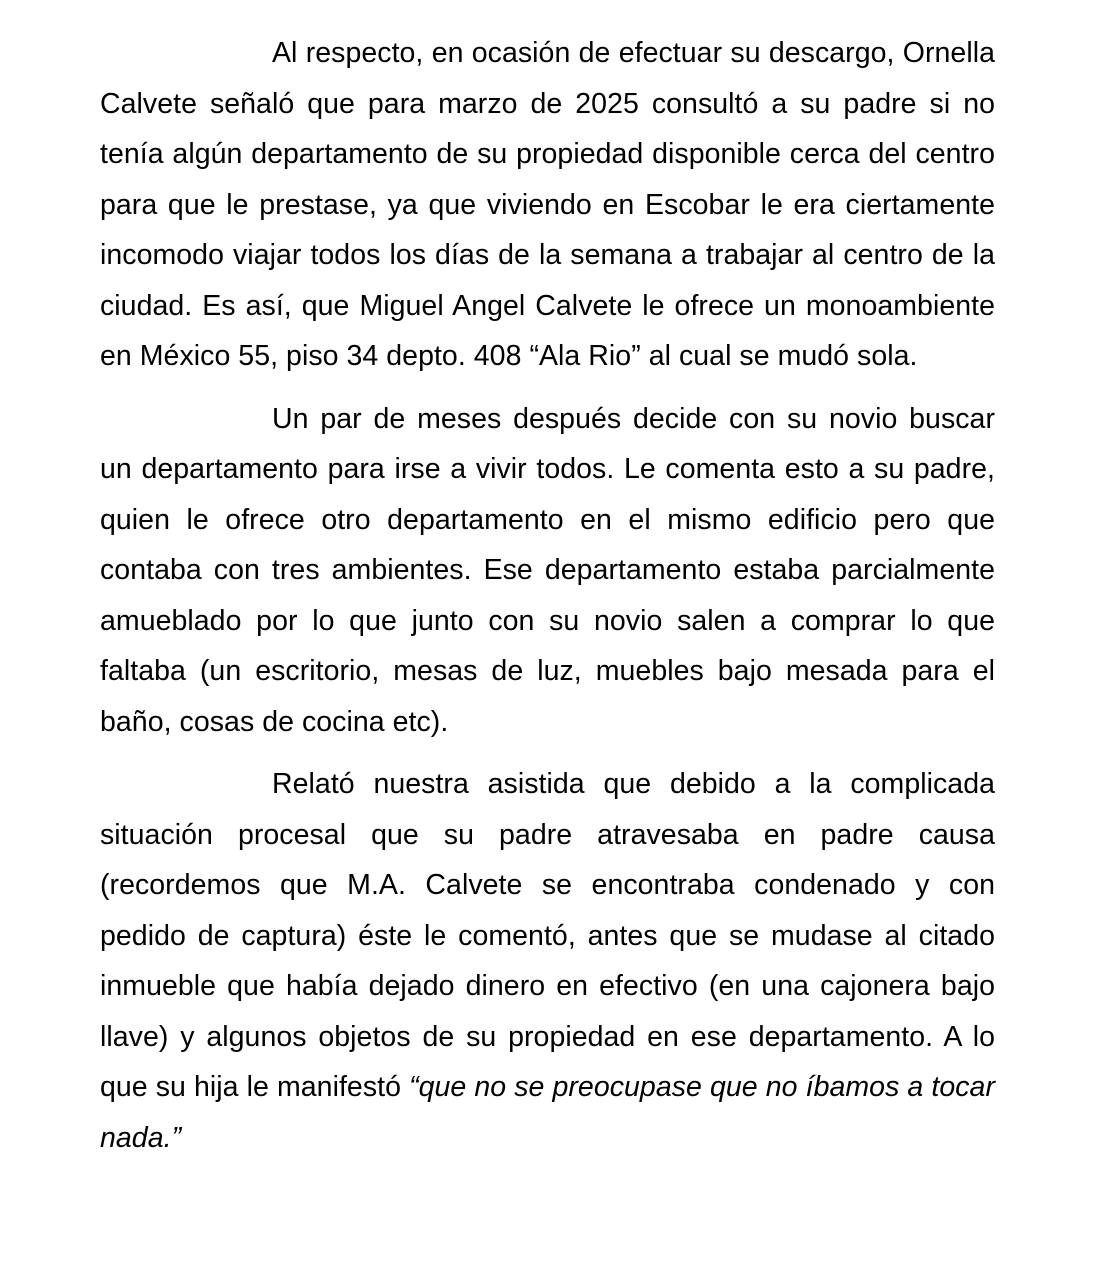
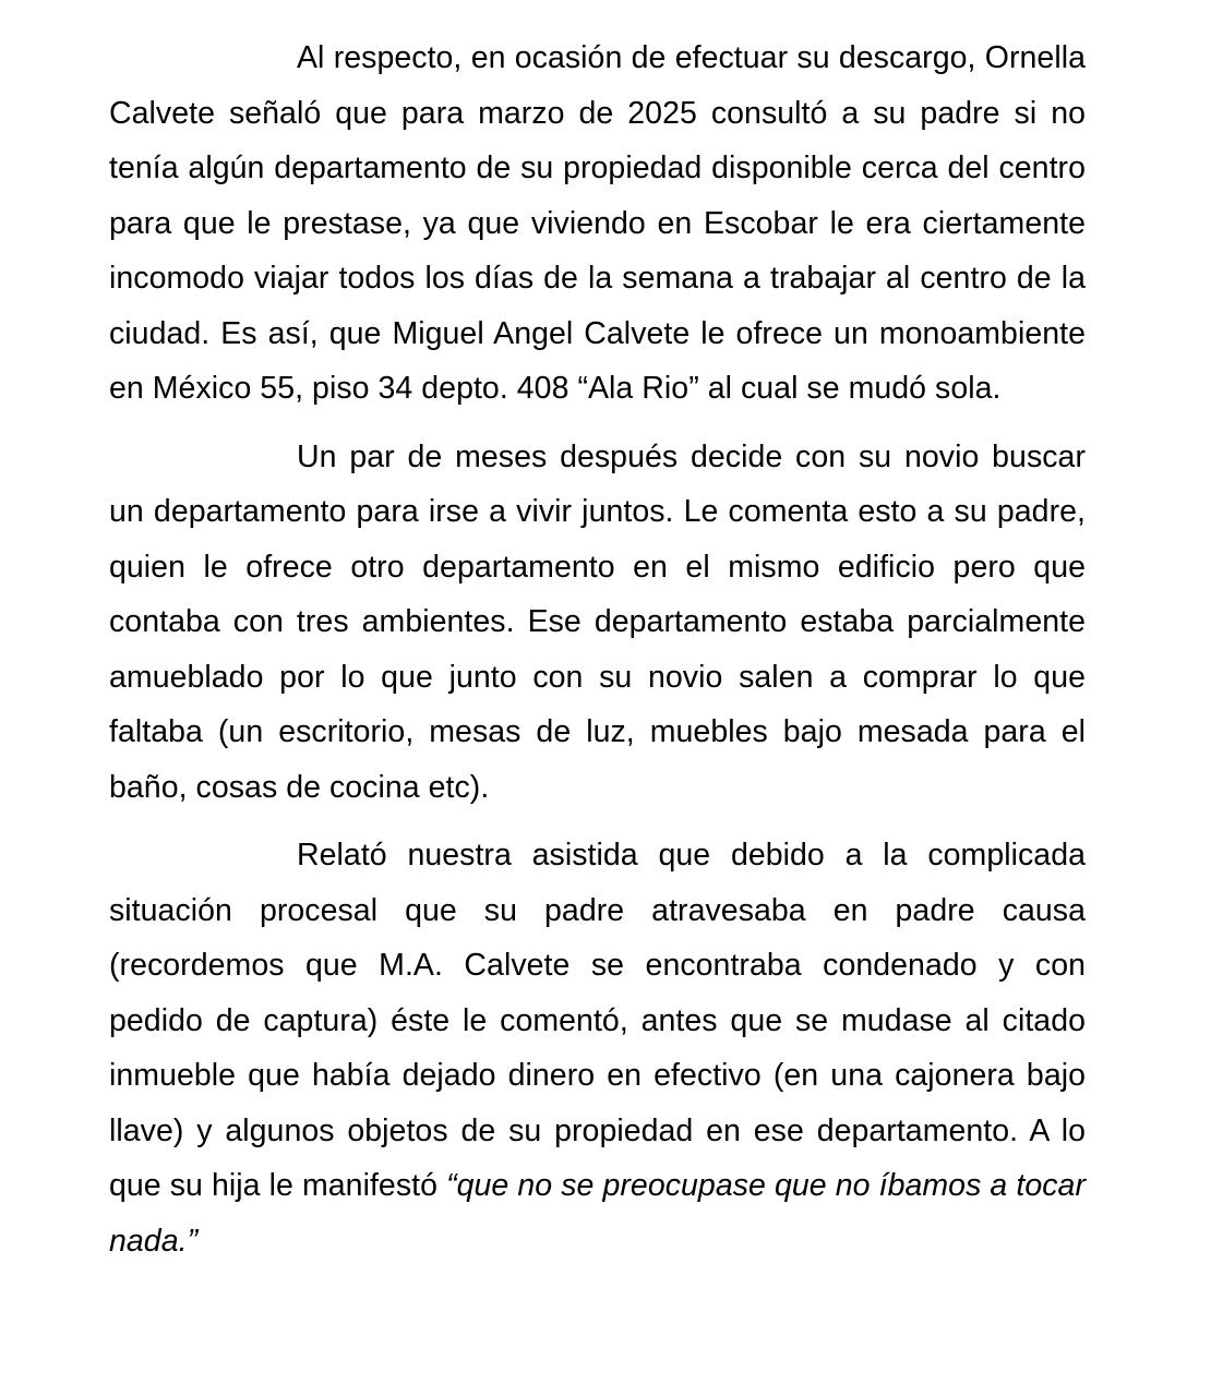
  Al respecto, en ocasión de efectuar su descargo, Ornella Calvete señaló que para marzo de 2025 consultó a su padre si no tenía algún departamento de su propiedad disponible cerca del centro para que le prestase, ya que viviendo en Escobar le era ciertamente incomodo viajar todos los días de la semana a trabajar al centro de la ciudad. Es así, que Miguel Angel Calvete le ofrece un monoambiente en México 55, piso 34 depto. 408 “Ala Rio” al cual se mudó sola.
- Un par de meses después decide con su novio buscar un departamento para irse a vivir todos. Le comenta esto a su padre, quien le ofrece otro departamento en el mismo edificio pero que contaba con tres ambientes. Ese departamento estaba parcialmente amueblado por lo que junto con su novio salen a comprar lo que faltaba (un escritorio, mesas de luz, muebles bajo mesada para el baño, cosas de cocina etc).
+ Un par de meses después decide con su novio buscar un departamento para irse a vivir juntos. Le comenta esto a su padre, quien le ofrece otro departamento en el mismo edificio pero que contaba con tres ambientes. Ese departamento estaba parcialmente amueblado por lo que junto con su novio salen a comprar lo que faltaba (un escritorio, mesas de luz, muebles bajo mesada para el baño, cosas de cocina etc).
  Relató nuestra asistida que debido a la complicada situación procesal que su padre atravesaba en padre causa (recordemos que M.A. Calvete se encontraba condenado y con pedido de captura) éste le comentó, antes que se mudase al citado inmueble que había dejado dinero en efectivo (en una cajonera bajo llave) y algunos objetos de su propiedad en ese departamento. A lo que su hija le manifestó “que no se preocupase que no íbamos a tocar nada.”
